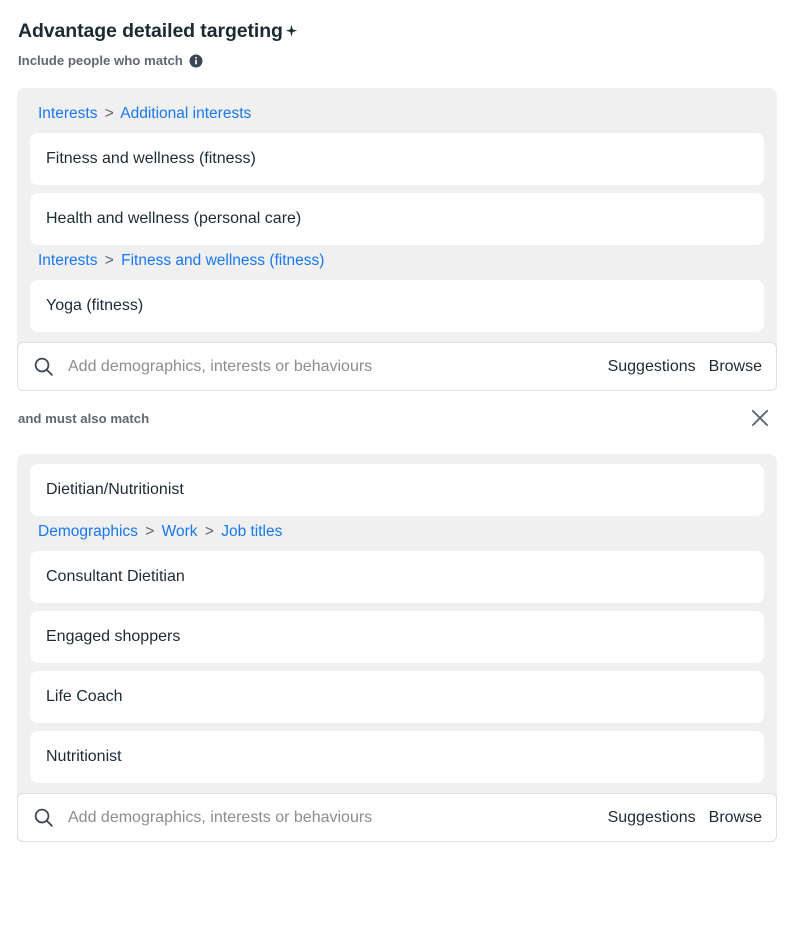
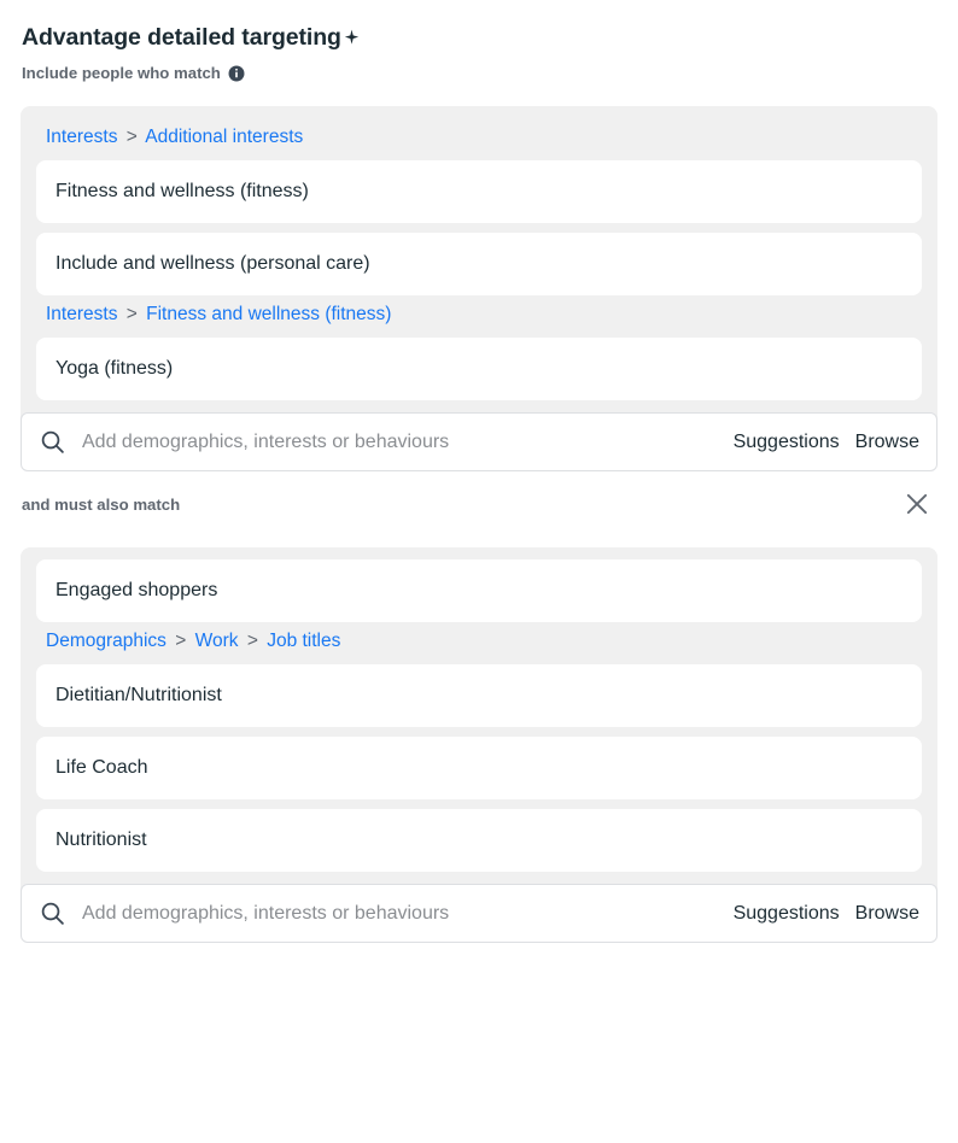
  Advantage detailed targeting
  Include people who match
  Interests > Additional interests
  Fitness and wellness (fitness)
- Health and wellness (personal care)
+ Include and wellness (personal care)
  Interests > Fitness and wellness (fitness)
  Yoga (fitness)
  Add demographics, interests or behaviours
  Suggestions
  Browse
  and must also match
- Dietitian/Nutritionist
+ Engaged shoppers
  Demographics > Work > Job titles
- Consultant Dietitian
- Engaged shoppers
+ Dietitian/Nutritionist
  Life Coach
  Nutritionist
  Add demographics, interests or behaviours
  Suggestions
  Browse
